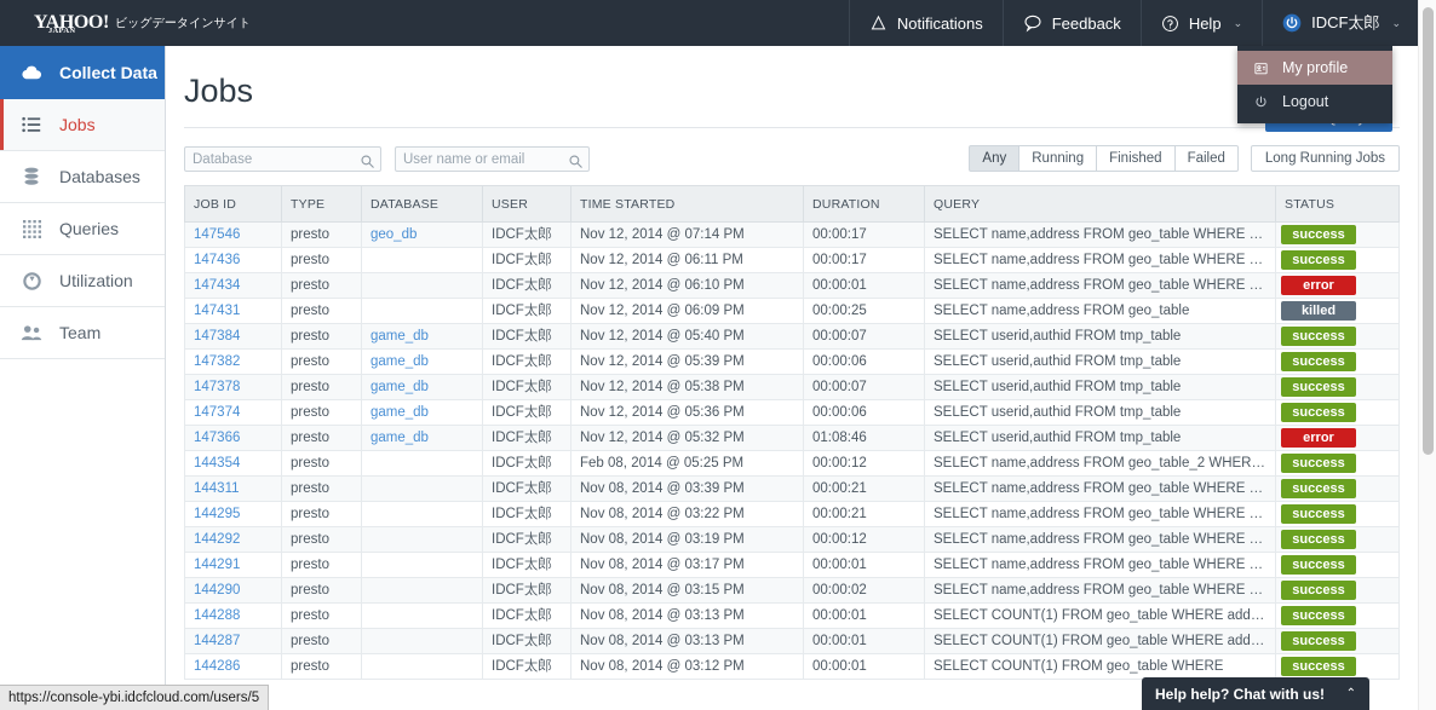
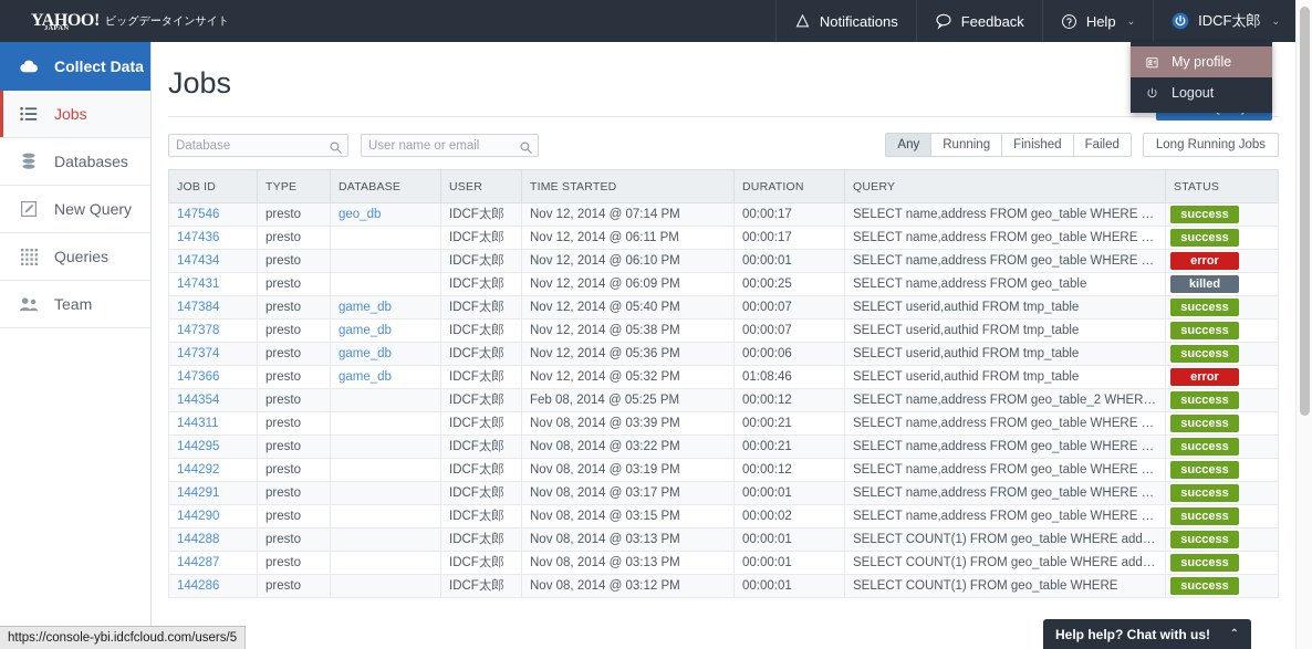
  YAHOO!
  ビッグデータインサイト
  Notifications
  Feedback
  Help
  ⌄
  IDCF太郎
  ⌄
  My profile
  Logout
  Collect Data
  Jobs
  Databases
+ New Query
  Queries
- Utilization
  Team
  Jobs
  Database
  User name or email
  Any
  Running
  Finished
  Failed
  Long Running Jobs
  JOB ID	TYPE	DATABASE	USER	TIME STARTED	DURATION	QUERY	STATUS
  147546	presto	geo_db	IDCF太郎	Nov 12, 2014 @ 07:14 PM	00:00:17	SELECT name,address FROM geo_table WHERE addr	success
  147436	presto		IDCF太郎	Nov 12, 2014 @ 06:11 PM	00:00:17	SELECT name,address FROM geo_table WHERE addr	success
  147434	presto		IDCF太郎	Nov 12, 2014 @ 06:10 PM	00:00:01	SELECT name,address FROM geo_table WHERE LIKE	error
  147431	presto		IDCF太郎	Nov 12, 2014 @ 06:09 PM	00:00:25	SELECT name,address FROM geo_table	killed
  147384	presto	game_db	IDCF太郎	Nov 12, 2014 @ 05:40 PM	00:00:07	SELECT userid,authid FROM tmp_table	success
- 147382	presto	game_db	IDCF太郎	Nov 12, 2014 @ 05:39 PM	00:00:06	SELECT userid,authid FROM tmp_table	success
  147378	presto	game_db	IDCF太郎	Nov 12, 2014 @ 05:38 PM	00:00:07	SELECT userid,authid FROM tmp_table	success
  147374	presto	game_db	IDCF太郎	Nov 12, 2014 @ 05:36 PM	00:00:06	SELECT userid,authid FROM tmp_table	success
  147366	presto	game_db	IDCF太郎	Nov 12, 2014 @ 05:32 PM	01:08:46	SELECT userid,authid FROM tmp_table	error
  144354	presto		IDCF太郎	Feb 08, 2014 @ 05:25 PM	00:00:12	SELECT name,address FROM geo_table_2 WHERE a	success
  144311	presto		IDCF太郎	Nov 08, 2014 @ 03:39 PM	00:00:21	SELECT name,address FROM geo_table WHERE addr	success
  144295	presto		IDCF太郎	Nov 08, 2014 @ 03:22 PM	00:00:21	SELECT name,address FROM geo_table WHERE addr	success
  144292	presto		IDCF太郎	Nov 08, 2014 @ 03:19 PM	00:00:12	SELECT name,address FROM geo_table WHERE addr	success
  144291	presto		IDCF太郎	Nov 08, 2014 @ 03:17 PM	00:00:01	SELECT name,address FROM geo_table WHERE addr	success
  144290	presto		IDCF太郎	Nov 08, 2014 @ 03:15 PM	00:00:02	SELECT name,address FROM geo_table WHERE addr	success
  144288	presto		IDCF太郎	Nov 08, 2014 @ 03:13 PM	00:00:01	SELECT COUNT(1) FROM geo_table WHERE address	success
  144287	presto		IDCF太郎	Nov 08, 2014 @ 03:13 PM	00:00:01	SELECT COUNT(1) FROM geo_table WHERE address	success
  144286	presto		IDCF太郎	Nov 08, 2014 @ 03:12 PM	00:00:01	SELECT COUNT(1) FROM geo_table WHERE	success
  Help help? Chat with us!
  ⌃
  https://console-ybi.idcfcloud.com/users/5
